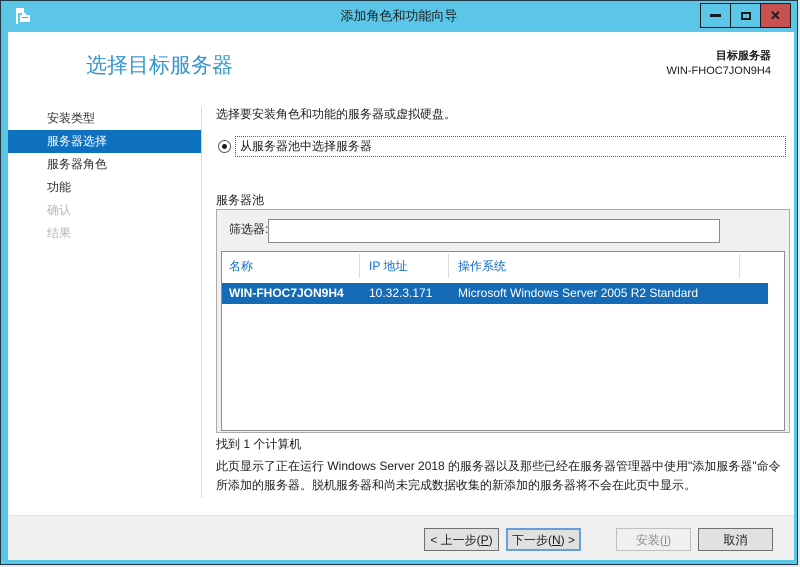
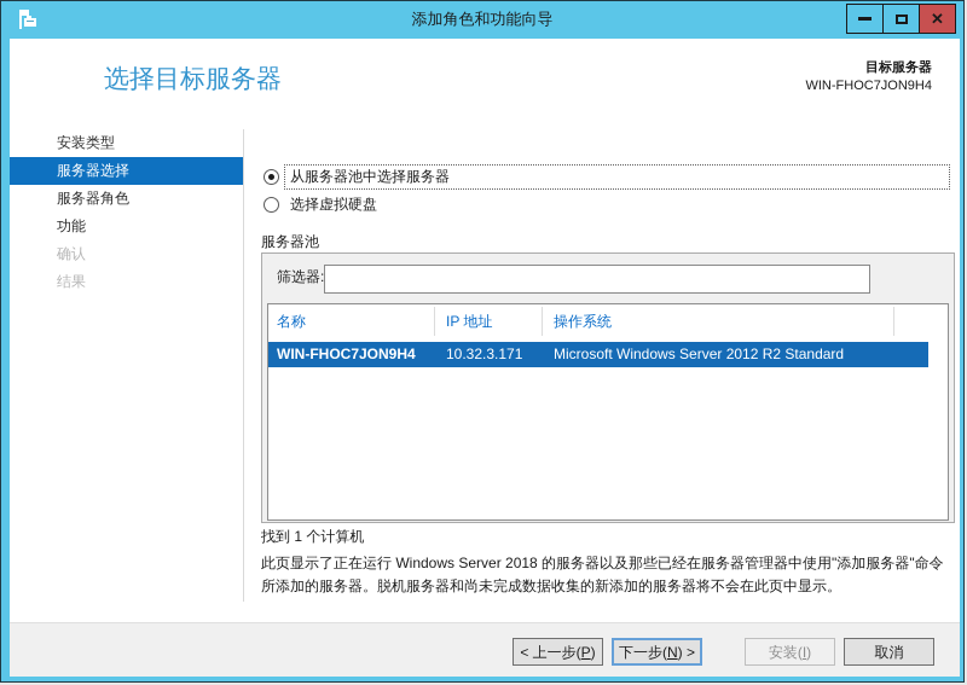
  添加角色和功能向导
  ✕
  选择目标服务器
  目标服务器
  WIN-FHOC7JON9H4
  安装类型
  服务器选择
  服务器角色
  功能
  确认
  结果
- 选择要安装角色和功能的服务器或虚拟硬盘。
  从服务器池中选择服务器
+ 选择虚拟硬盘
  服务器池
  筛选器:
  名称
  IP 地址
  操作系统
  WIN-FHOC7JON9H4
  10.32.3.171
- Microsoft Windows Server 2005 R2 Standard
+ Microsoft Windows Server 2012 R2 Standard
  找到 1 个计算机
  此页显示了正在运行 Windows Server 2018 的服务器以及那些已经在服务器管理器中使用"添加服务器"命令所添加的服务器。脱机服务器和尚未完成数据收集的新添加的服务器将不会在此页中显示。
  < 上一步(P)
  下一步(N) >
  安装(I)
  取消
